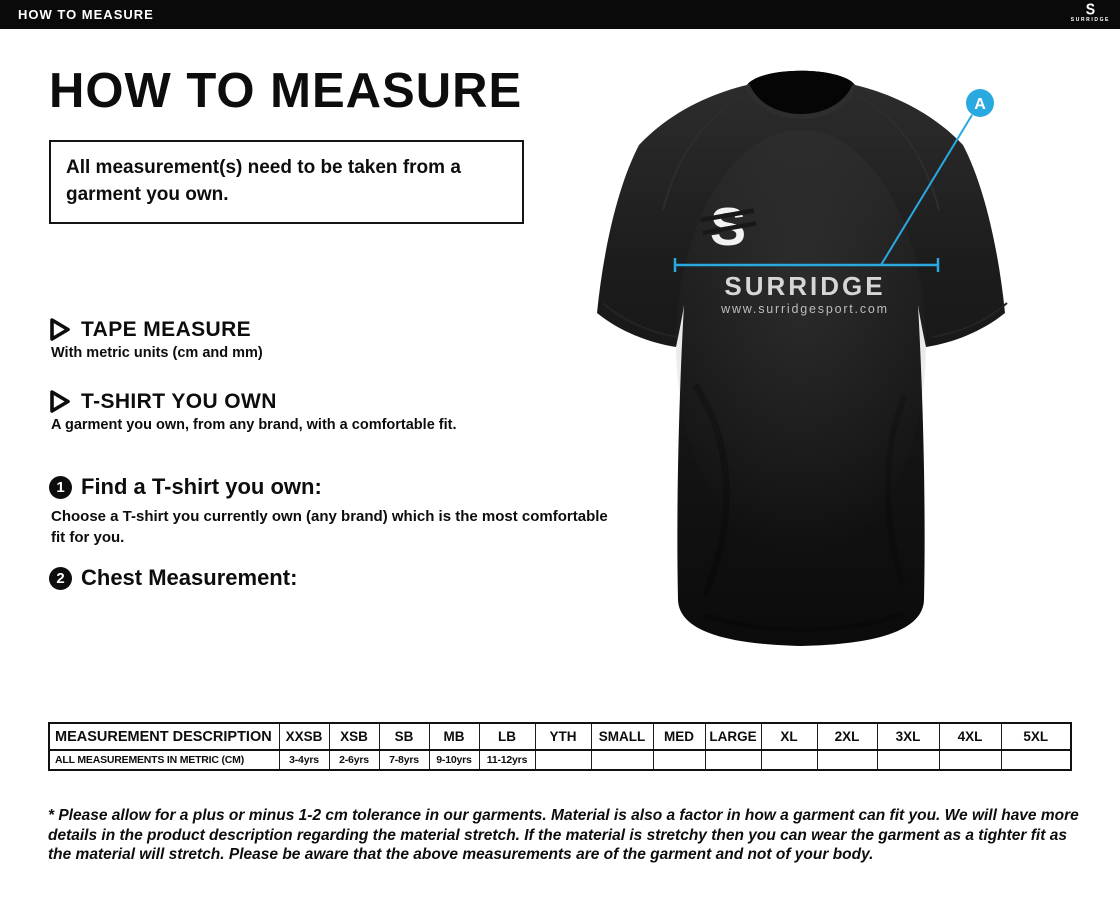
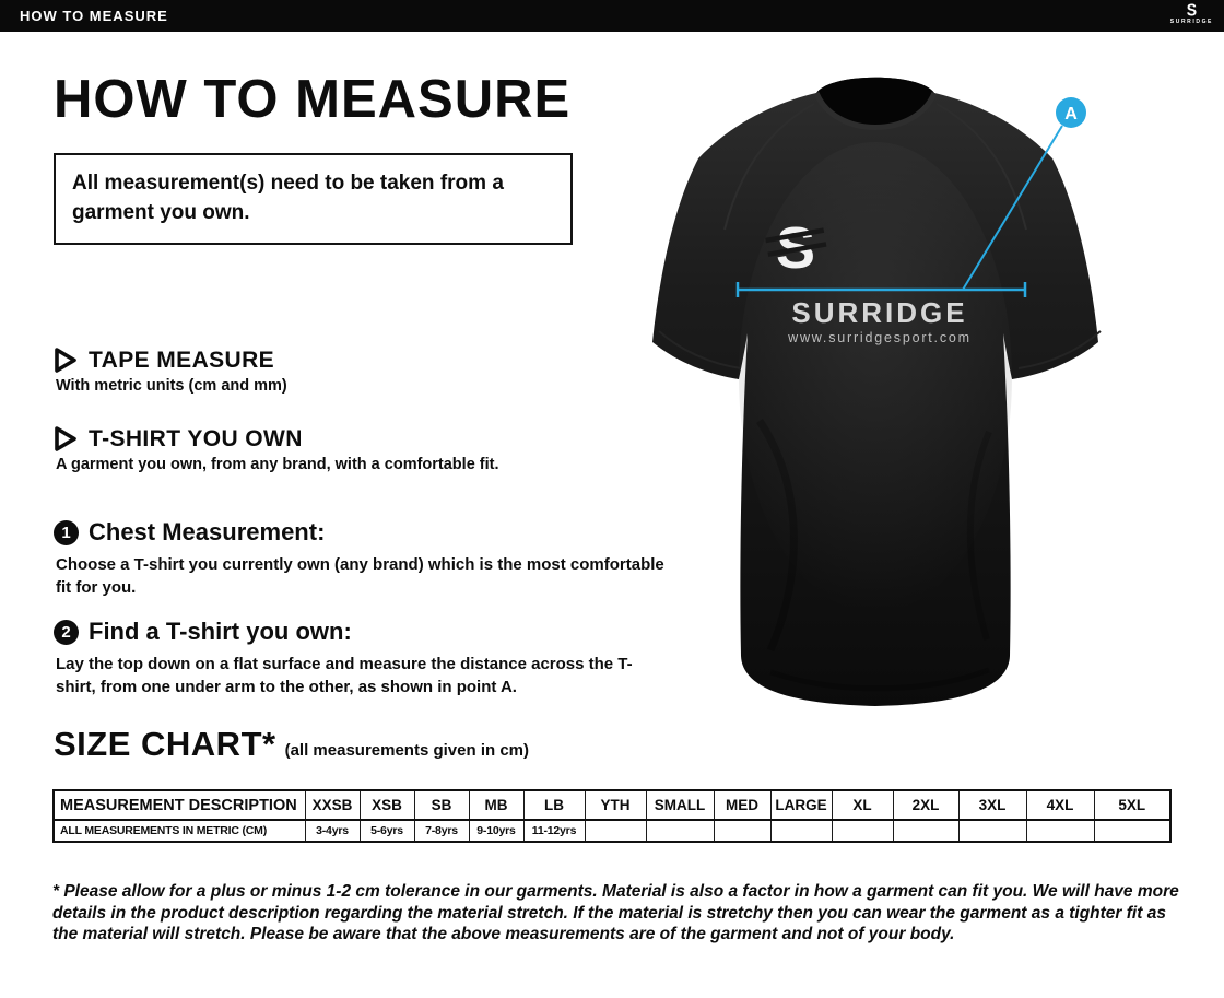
  HOW TO MEASURE
  S
  HOW TO MEASURE
  All measurement(s) need to be taken from a garment you own.
  TAPE MEASURE
  With metric units (cm and mm)
  T-SHIRT YOU OWN
  A garment you own, from any brand, with a comfortable fit.
  1
- Find a T-shirt you own:
+ Chest Measurement:
  Choose a T-shirt you currently own (any brand) which is the most comfortable fit for you.
  2
- Chest Measurement:
+ Find a T-shirt you own:
+ Lay the top down on a flat surface and measure the distance across the T-shirt, from one under arm to the other, as shown in point A.
+ SIZE CHART*
+ (all measurements given in cm)
  MEASUREMENT DESCRIPTION	XXSB	XSB	SB	MB	LB	YTH	SMALL	MED	LARGE	XL	2XL	3XL	4XL	5XL
- ALL MEASUREMENTS IN METRIC (CM)	3-4yrs	2-6yrs	7-8yrs	9-10yrs	11-12yrs
+ ALL MEASUREMENTS IN METRIC (CM)	3-4yrs	5-6yrs	7-8yrs	9-10yrs	11-12yrs
  * Please allow for a plus or minus 1-2 cm tolerance in our garments. Material is also a factor in how a garment can fit you. We will have more details in the product description regarding the material stretch. If the material is stretchy then you can wear the garment as a tighter fit as the material will stretch. Please be aware that the above measurements are of the garment and not of your body.
  SURRIDGE
  www.surridgesport.com
  A
